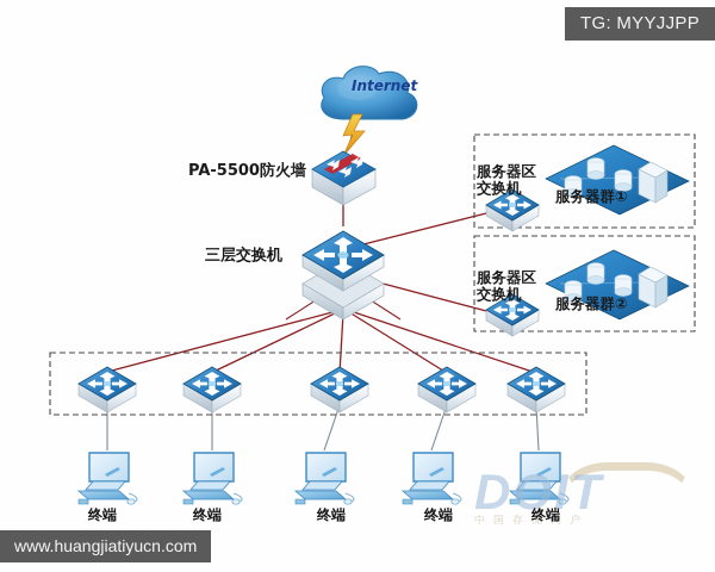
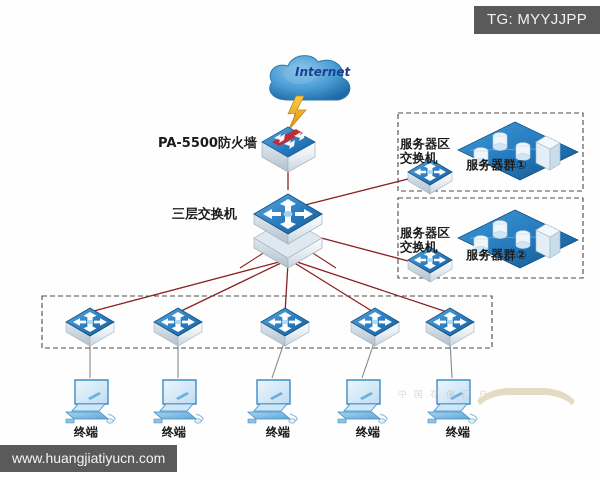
- DOIT
  中国存储门户
  Internet
  PA-5500防火墙
  三层交换机
  服务器区
  交换机
  服务器群①
  服务器区
  交换机
  服务器群②
  终端
  终端
  终端
  终端
  终端
  TG: MYYJJPP
  www.huangjiatiyucn.com
